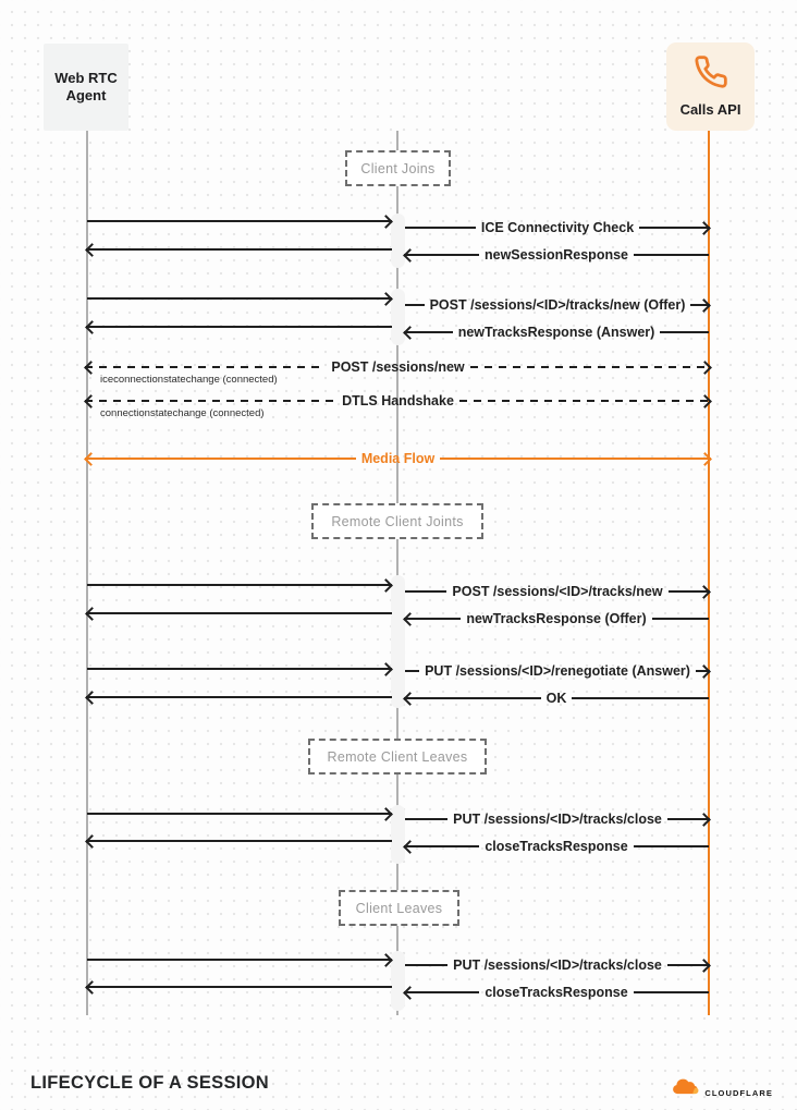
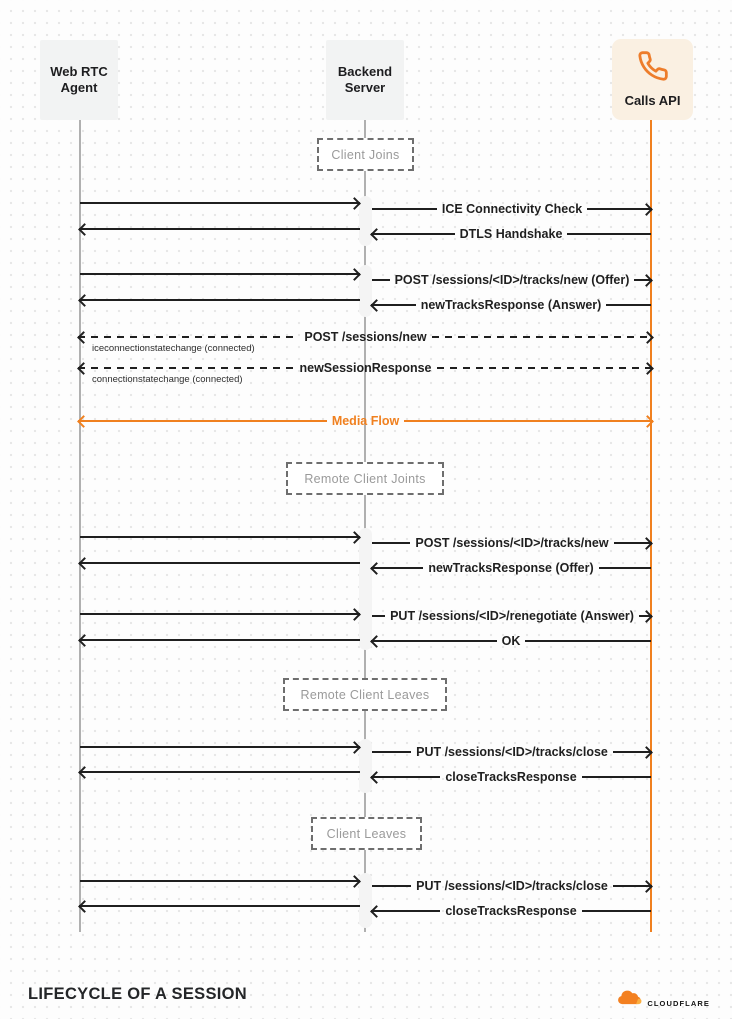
  Web RTC Agent
+ Backend Server
  Calls API
  Client Joins
  Remote Client Joints
  Remote Client Leaves
  Client Leaves
  ICE Connectivity Check
- newSessionResponse
+ DTLS Handshake
  POST /sessions/<ID>/tracks/new (Offer)
  newTracksResponse (Answer)
  POST /sessions/new
  iceconnectionstatechange (connected)
- DTLS Handshake
+ newSessionResponse
  connectionstatechange (connected)
  Media Flow
  POST /sessions/<ID>/tracks/new
  newTracksResponse (Offer)
  PUT /sessions/<ID>/renegotiate (Answer)
  OK
  PUT /sessions/<ID>/tracks/close
  closeTracksResponse
  PUT /sessions/<ID>/tracks/close
  closeTracksResponse
  LIFECYCLE OF A SESSION
  CLOUDFLARE
